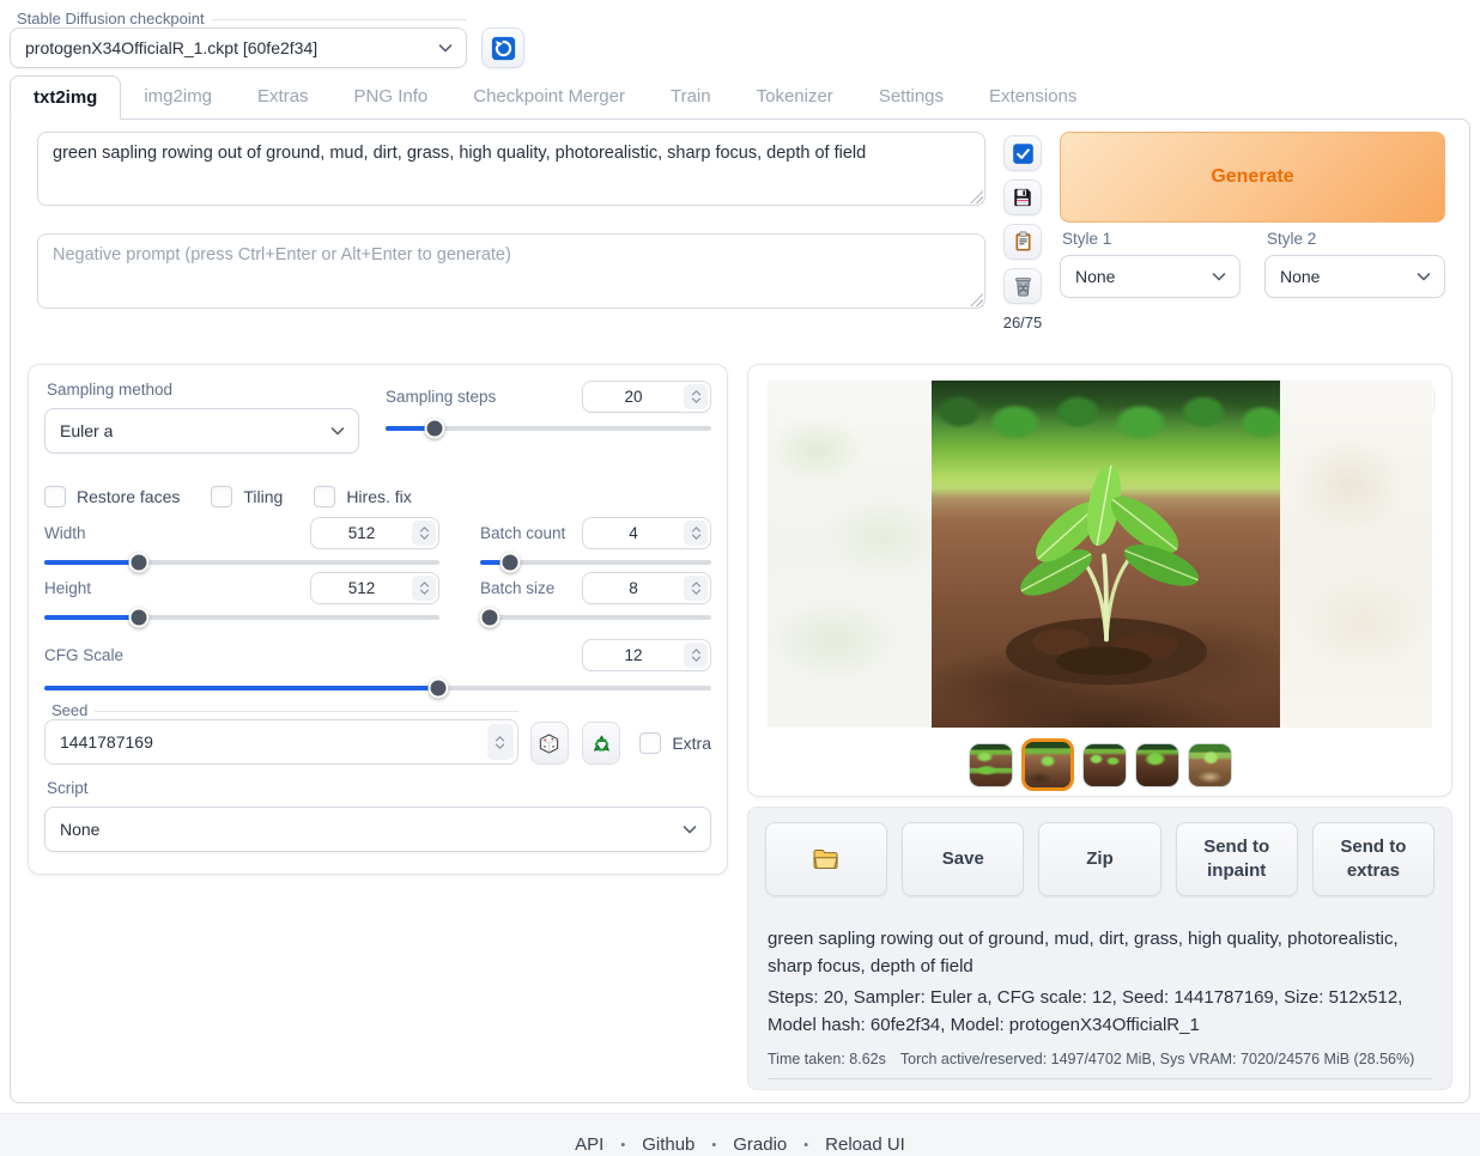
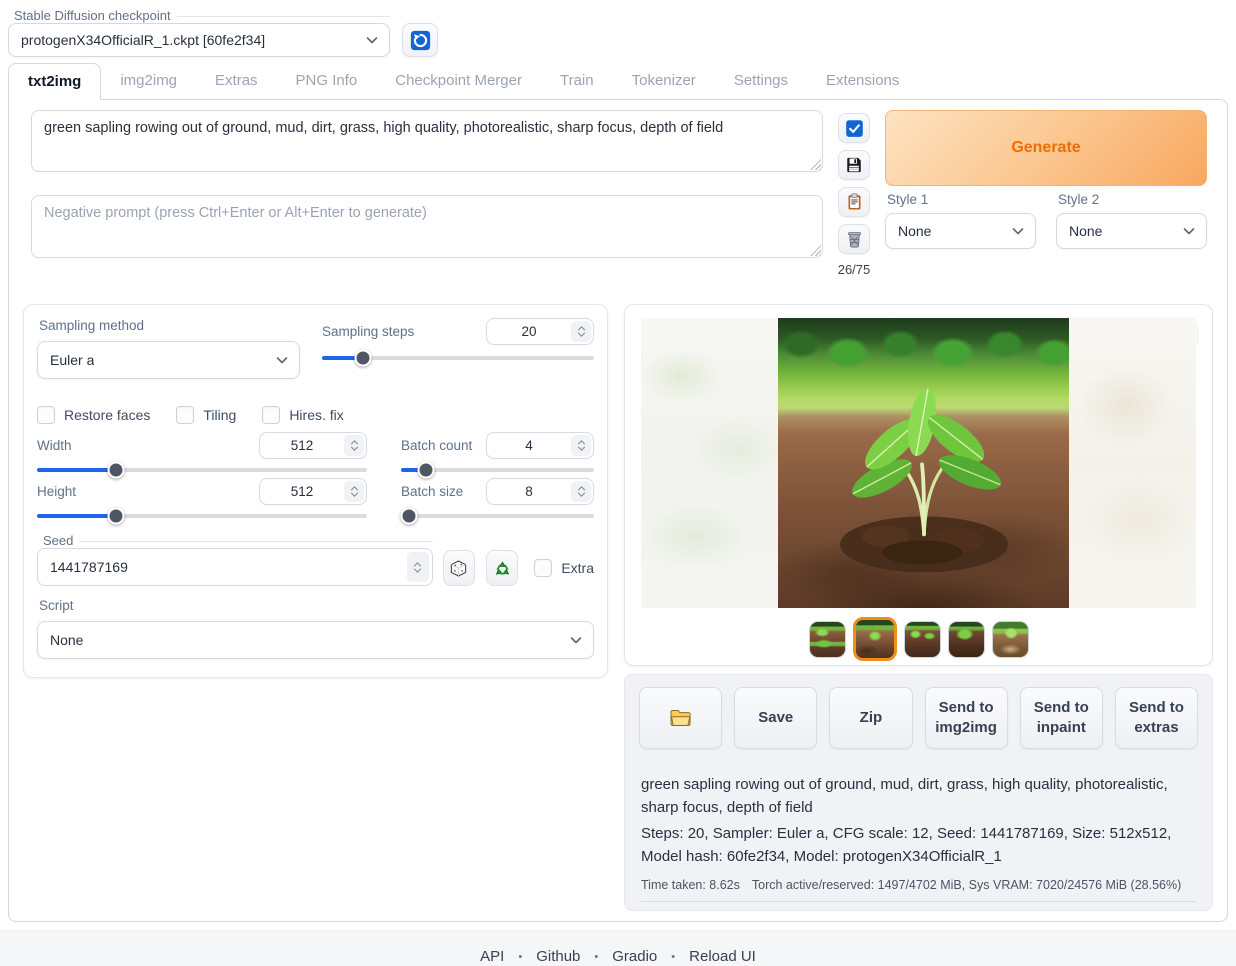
  Stable Diffusion checkpoint
  protogenX34OfficialR_1.ckpt [60fe2f34]
  txt2img
  img2img
  Extras
  PNG Info
  Checkpoint Merger
  Train
  Tokenizer
  Settings
  Extensions
  green sapling rowing out of ground, mud, dirt, grass, high quality, photorealistic, sharp focus, depth of field
  Negative prompt (press Ctrl+Enter or Alt+Enter to generate)
  26/75
  Generate
  Style 1
  None
  Style 2
  None
  Sampling method
  Euler a
  Sampling steps
  20
  Restore faces
  Tiling
  Hires. fix
  Width
  512
  Height
  512
  Batch count
  4
  Batch size
  8
- CFG Scale
- 12
  Seed
  1441787169
  Extra
  Script
  None
  Save
  Zip
+ Send to img2img
  Send to inpaint
  Send to extras
  green sapling rowing out of ground, mud, dirt, grass, high quality, photorealistic, sharp focus, depth of field
  Steps: 20, Sampler: Euler a, CFG scale: 12, Seed: 1441787169, Size: 512x512, Model hash: 60fe2f34, Model: protogenX34OfficialR_1
  Time taken: 8.62s Torch active/reserved: 1497/4702 MiB, Sys VRAM: 7020/24576 MiB (28.56%)
  API
  •
  Github
  •
  Gradio
  •
  Reload UI
